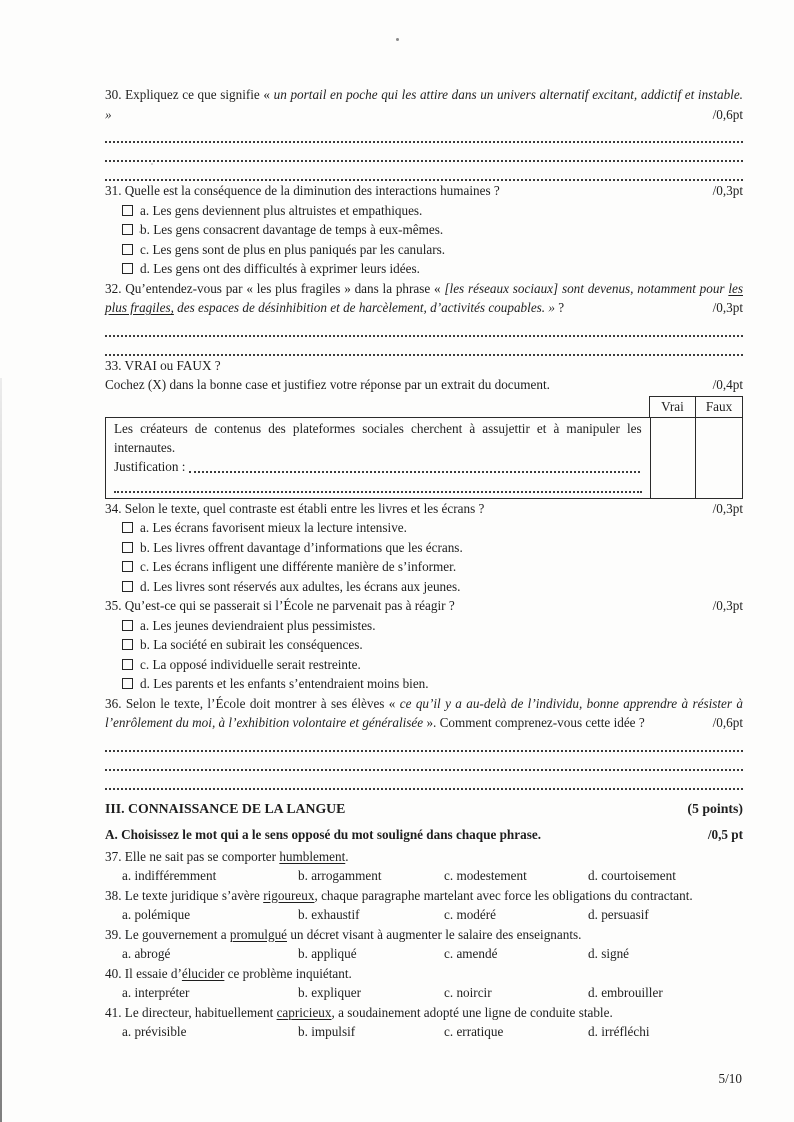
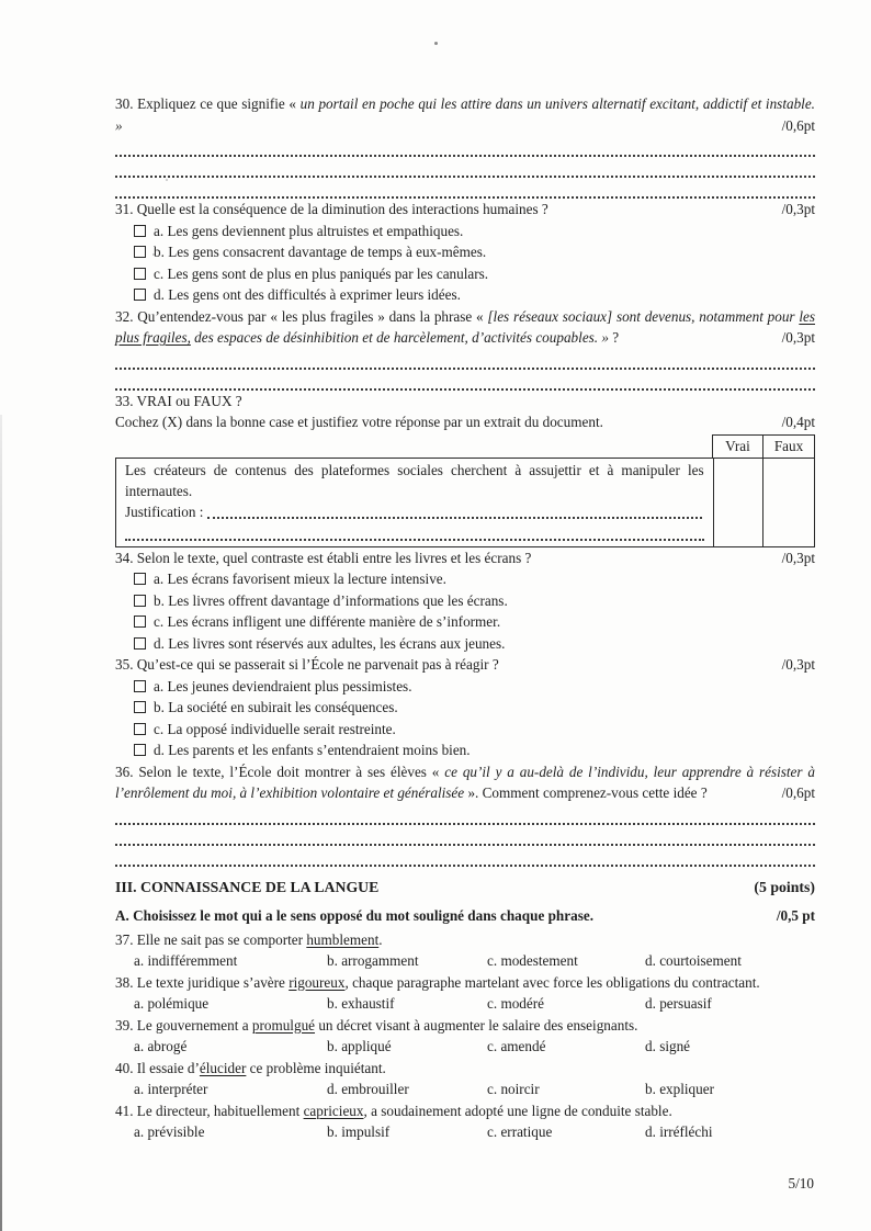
  30. Expliquez ce que signifie « un portail en poche qui les attire dans un univers alternatif excitant, addictif et instable. »
  /0,6pt
  31. Quelle est la conséquence de la diminution des interactions humaines ?
  /0,3pt
  a. Les gens deviennent plus altruistes et empathiques.
  b. Les gens consacrent davantage de temps à eux-mêmes.
  c. Les gens sont de plus en plus paniqués par les canulars.
  d. Les gens ont des difficultés à exprimer leurs idées.
  32. Qu’entendez-vous par « les plus fragiles » dans la phrase « [les réseaux sociaux] sont devenus, notamment pour les plus fragiles, des espaces de désinhibition et de harcèlement, d’activités coupables. » ?
  /0,3pt
  33. VRAI ou FAUX ?
  Cochez (X) dans la bonne case et justifiez votre réponse par un extrait du document.
  /0,4pt
  Vrai
  Faux
  Les créateurs de contenus des plateformes sociales cherchent à assujettir et à manipuler les internautes.
  Justification :
  34. Selon le texte, quel contraste est établi entre les livres et les écrans ?
  /0,3pt
  a. Les écrans favorisent mieux la lecture intensive.
  b. Les livres offrent davantage d’informations que les écrans.
  c. Les écrans infligent une différente manière de s’informer.
  d. Les livres sont réservés aux adultes, les écrans aux jeunes.
  35. Qu’est-ce qui se passerait si l’École ne parvenait pas à réagir ?
  /0,3pt
  a. Les jeunes deviendraient plus pessimistes.
  b. La société en subirait les conséquences.
  c. La opposé individuelle serait restreinte.
  d. Les parents et les enfants s’entendraient moins bien.
- 36. Selon le texte, l’École doit montrer à ses élèves « ce qu’il y a au-delà de l’individu, bonne apprendre à résister à l’enrôlement du moi, à l’exhibition volontaire et généralisée ». Comment comprenez-vous cette idée ?
+ 36. Selon le texte, l’École doit montrer à ses élèves « ce qu’il y a au-delà de l’individu, leur apprendre à résister à l’enrôlement du moi, à l’exhibition volontaire et généralisée ». Comment comprenez-vous cette idée ?
  /0,6pt
  III. CONNAISSANCE DE LA LANGUE
  (5 points)
  A. Choisissez le mot qui a le sens opposé du mot souligné dans chaque phrase.
  /0,5 pt
  37. Elle ne sait pas se comporter humblement.
  a. indifféremment
  b. arrogamment
  c. modestement
  d. courtoisement
  38. Le texte juridique s’avère rigoureux, chaque paragraphe martelant avec force les obligations du contractant.
  a. polémique
  b. exhaustif
  c. modéré
  d. persuasif
  39. Le gouvernement a promulgué un décret visant à augmenter le salaire des enseignants.
  a. abrogé
  b. appliqué
  c. amendé
  d. signé
  40. Il essaie d’élucider ce problème inquiétant.
  a. interpréter
- b. expliquer
+ d. embrouiller
  c. noircir
- d. embrouiller
+ b. expliquer
  41. Le directeur, habituellement capricieux, a soudainement adopté une ligne de conduite stable.
  a. prévisible
  b. impulsif
  c. erratique
  d. irréfléchi
  5/10
